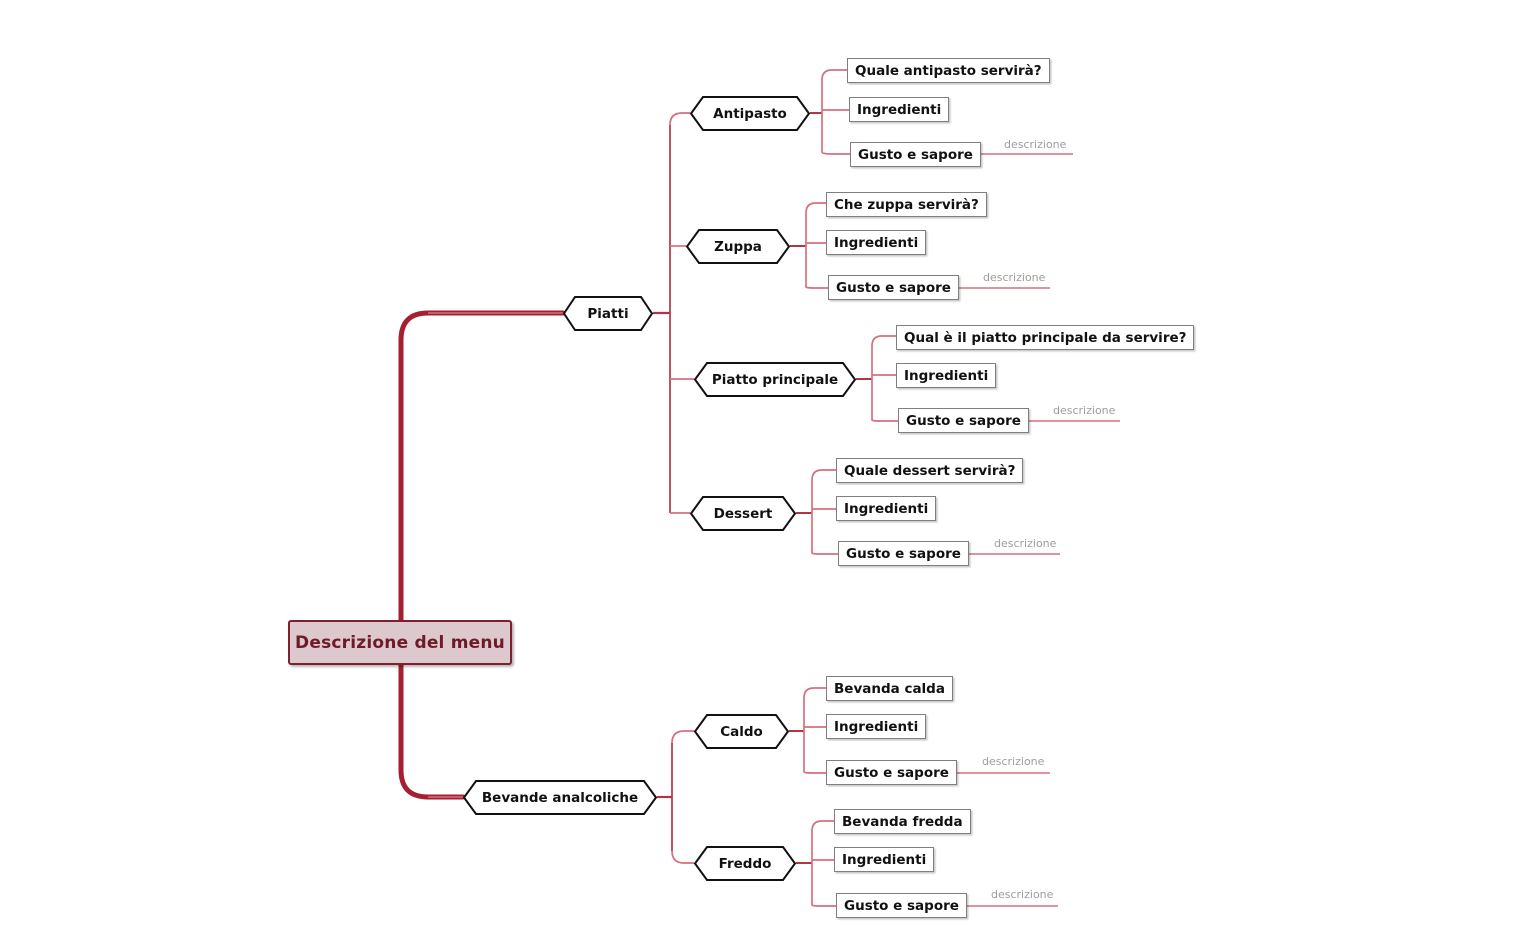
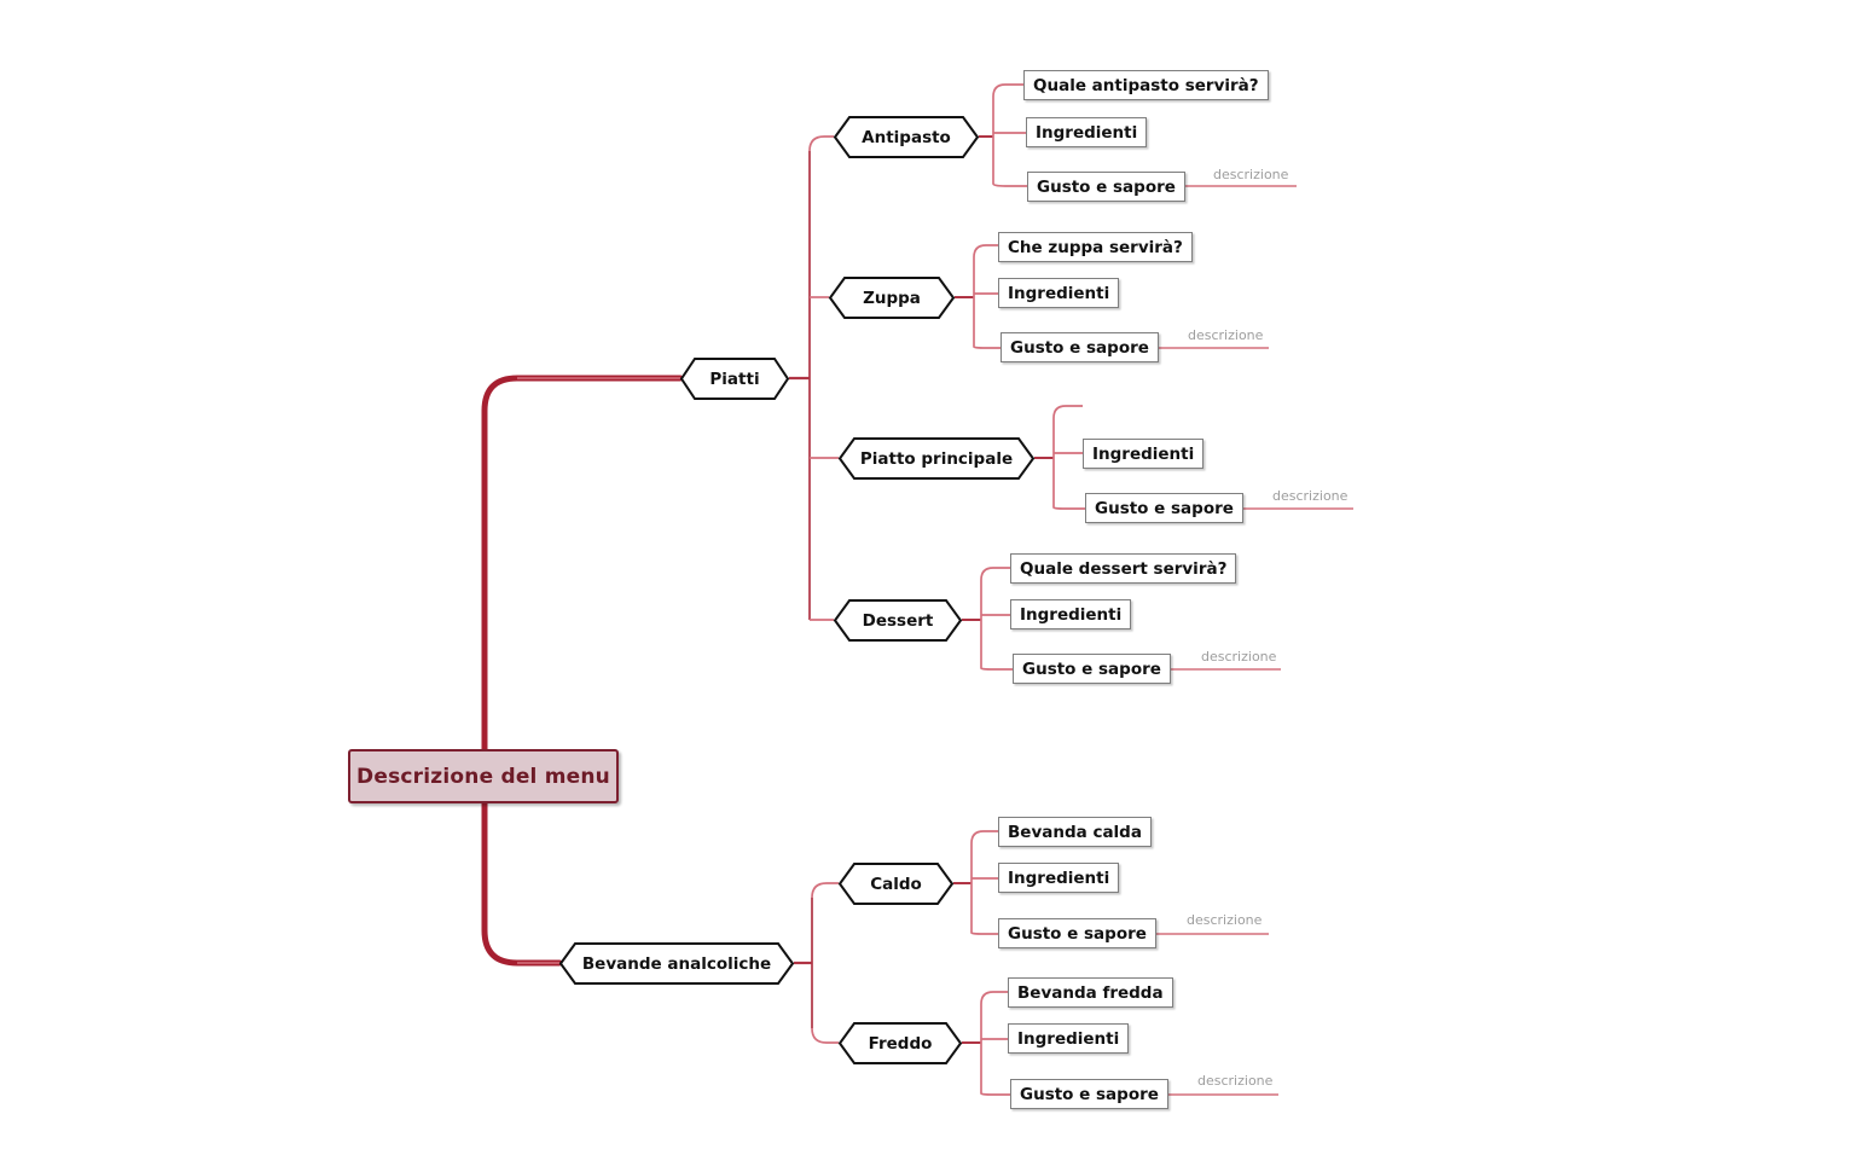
  Descrizione del menu
  Piatti
  Bevande analcoliche
  Antipasto
  Zuppa
  Piatto principale
  Dessert
  Caldo
  Freddo
  Quale antipasto servirà?
  Ingredienti
  Gusto e sapore
  descrizione
  Che zuppa servirà?
  Ingredienti
  Gusto e sapore
  descrizione
- Qual è il piatto principale da servire?
  Ingredienti
  Gusto e sapore
  descrizione
  Quale dessert servirà?
  Ingredienti
  Gusto e sapore
  descrizione
  Bevanda calda
  Ingredienti
  Gusto e sapore
  descrizione
  Bevanda fredda
  Ingredienti
  Gusto e sapore
  descrizione
